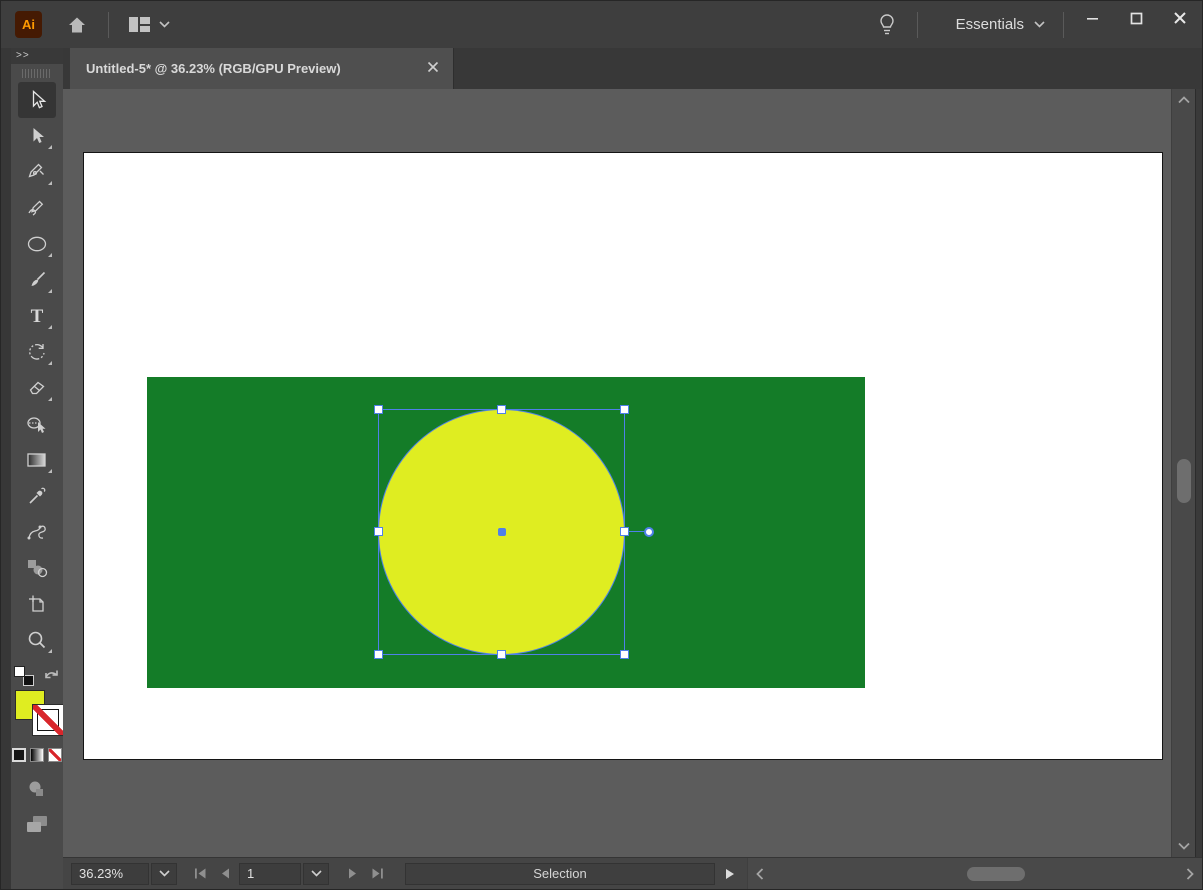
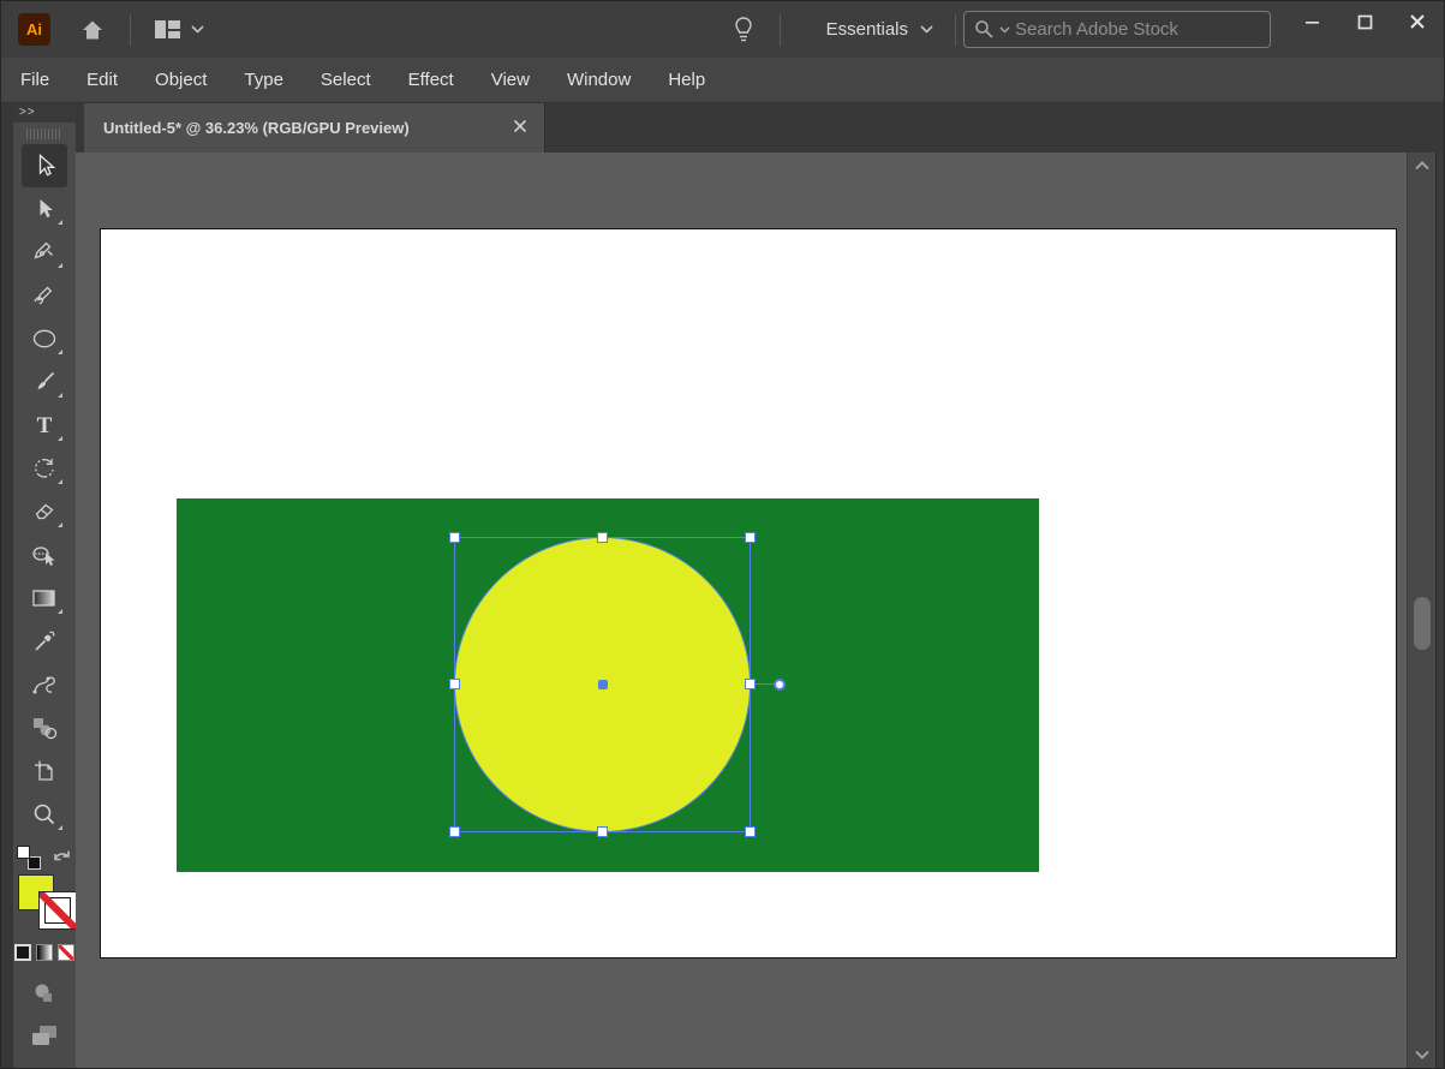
  Ai
  Essentials
+ Search Adobe Stock
+ File
+ Edit
+ Object
+ Type
+ Select
+ Effect
+ View
+ Window
+ Help
  >>
  T
  Untitled-5* @ 36.23% (RGB/GPU Preview)
- 36.23%
- 1
- Selection
